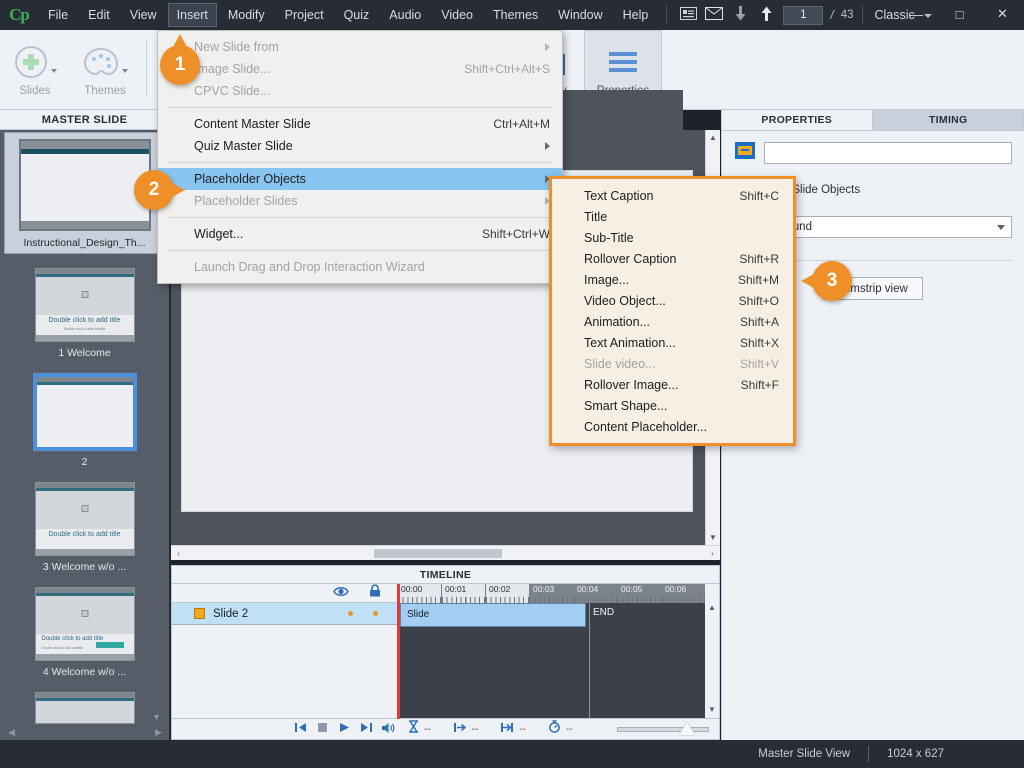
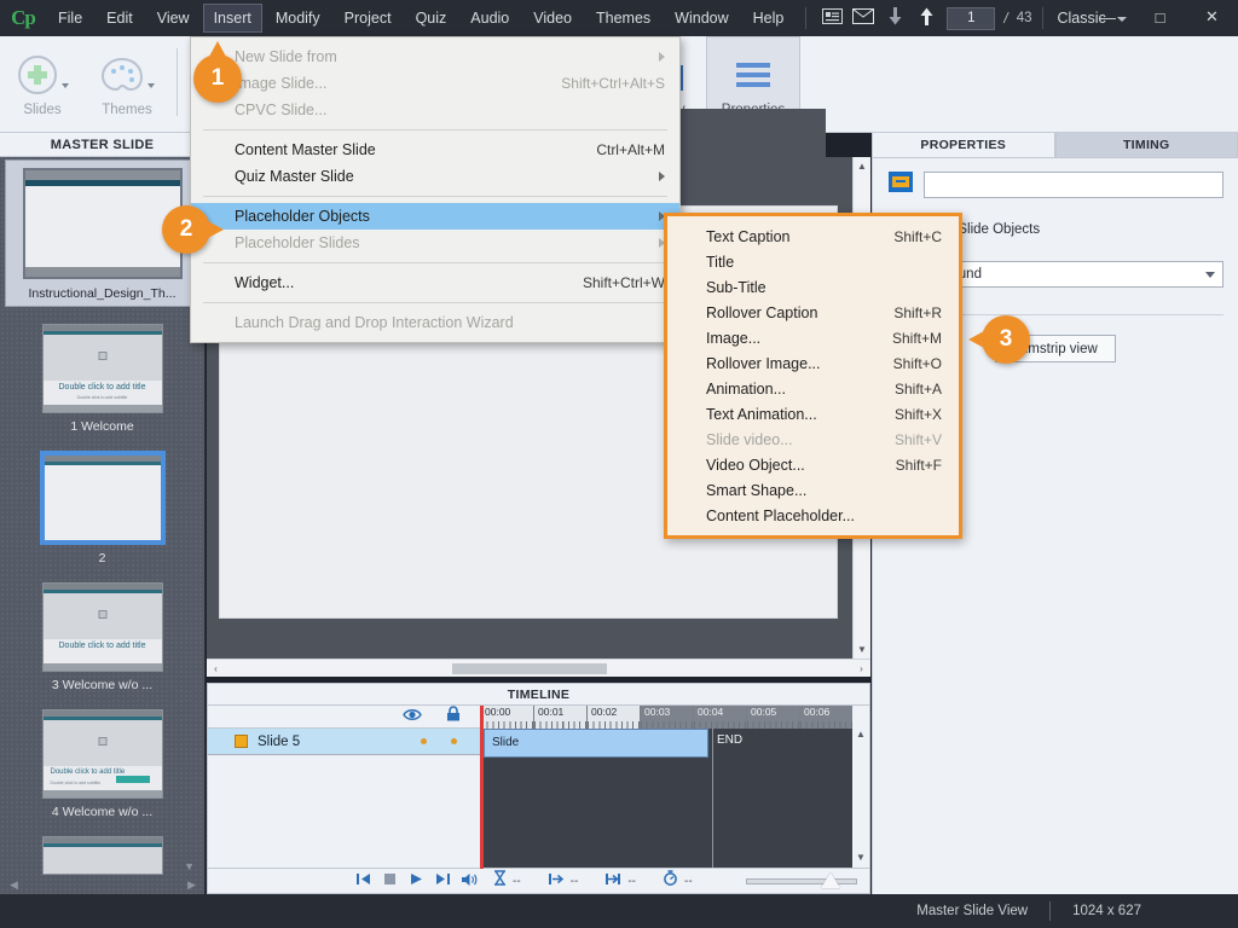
  Cp
  File
  Edit
  View
  Insert
  Modify
  Project
  Quiz
  Audio
  Video
  Themes
  Window
  Help
  1
  /
  43
  Classic
  —
  □
  ✕
  Slides
  Themes
  MASTER SLIDE
  Instructional_Design_Th...
  1 Welcome
  2
  3 Welcome w/o ...
  4 Welcome w/o ...
  ▼
  ◀
  ▶
  ▲
  ▼
  ‹
  ›
  PROPERTIES
  TIMING
  mstrip view
  TIMELINE
- Slide 2
+ Slide 5
  00:00
  00:01
  00:02
  00:03
  00:04
  00:05
  00:06
  Slide
  END
  ▲
  ▼
  --
  --
  --
  --
  Master Slide View
  1024 x 627
  New Slide from
  mage Slide...
  Shift+Ctrl+Alt+S
  CPVC Slide...
  Content Master Slide
  Ctrl+Alt+M
  Quiz Master Slide
  Placeholder Objects
  Placeholder Slides
  Widget...
  Shift+Ctrl+W
  Launch Drag and Drop Interaction Wizard
  Text Caption
  Shift+C
  Title
  Sub-Title
  Rollover Caption
  Shift+R
  Image...
  Shift+M
- Video Object...
+ Rollover Image...
  Shift+O
  Animation...
  Shift+A
  Text Animation...
  Shift+X
  Slide video...
  Shift+V
- Rollover Image...
+ Video Object...
  Shift+F
  Smart Shape...
  Content Placeholder...
  1
  2
  3
